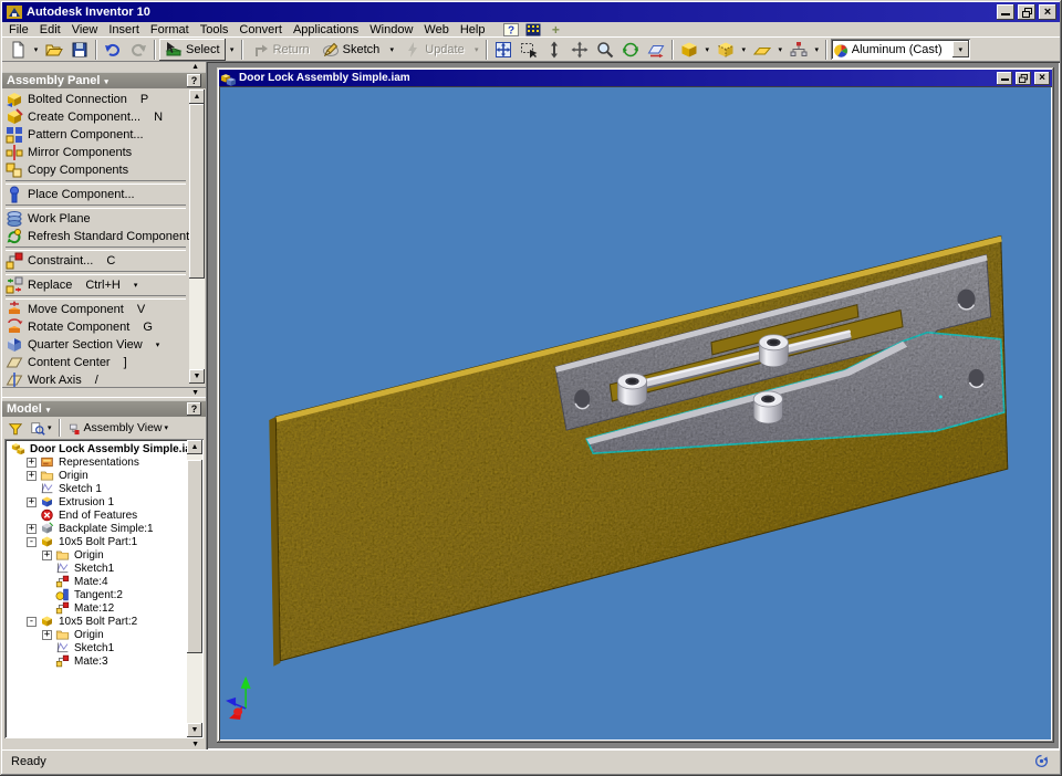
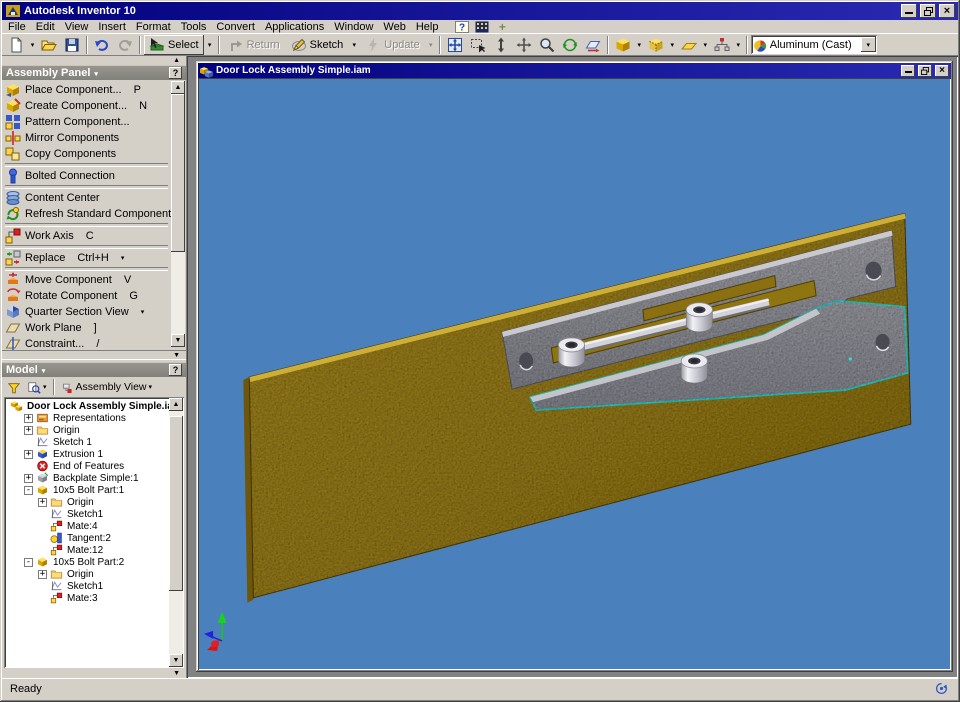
  Autodesk Inventor 10
  ×
  File
  Edit
  View
  Insert
  Format
  Tools
  Convert
  Applications
  Window
  Web
  Help
  ?
  +
  Select
  Return
  Sketch
  Update
  Aluminum (Cast)
  Assembly Panel
  ?
- Bolted Connection
+ Place Component...
  P
  Create Component...
  N
  Pattern Component...
  Mirror Components
  Copy Components
- Place Component...
+ Bolted Connection
- Work Plane
+ Content Center
  Refresh Standard Component
- Constraint...
+ Work Axis
  C
  Replace
  Ctrl+H
  Move Component
  V
  Rotate Component
  G
  Quarter Section View
- Content Center
+ Work Plane
  ]
- Work Axis
+ Constraint...
  /
  Model
  ?
  Assembly View
  Door Lock Assembly Simple.i
  +
  Representations
  +
  Origin
  Sketch 1
  +
  Extrusion 1
  End of Features
  +
  Backplate Simple:1
  -
  10x5 Bolt Part:1
  +
  Origin
  Sketch1
  Mate:4
  Tangent:2
  Mate:12
  -
  10x5 Bolt Part:2
  +
  Origin
  Sketch1
  Mate:3
  Door Lock Assembly Simple.iam
  ×
  Ready
